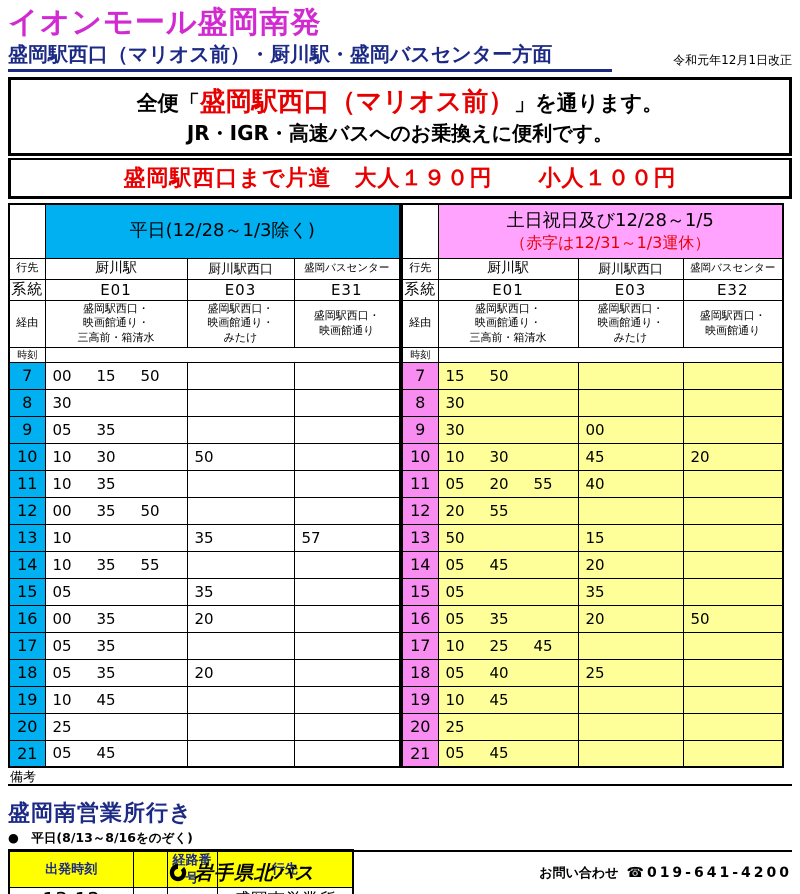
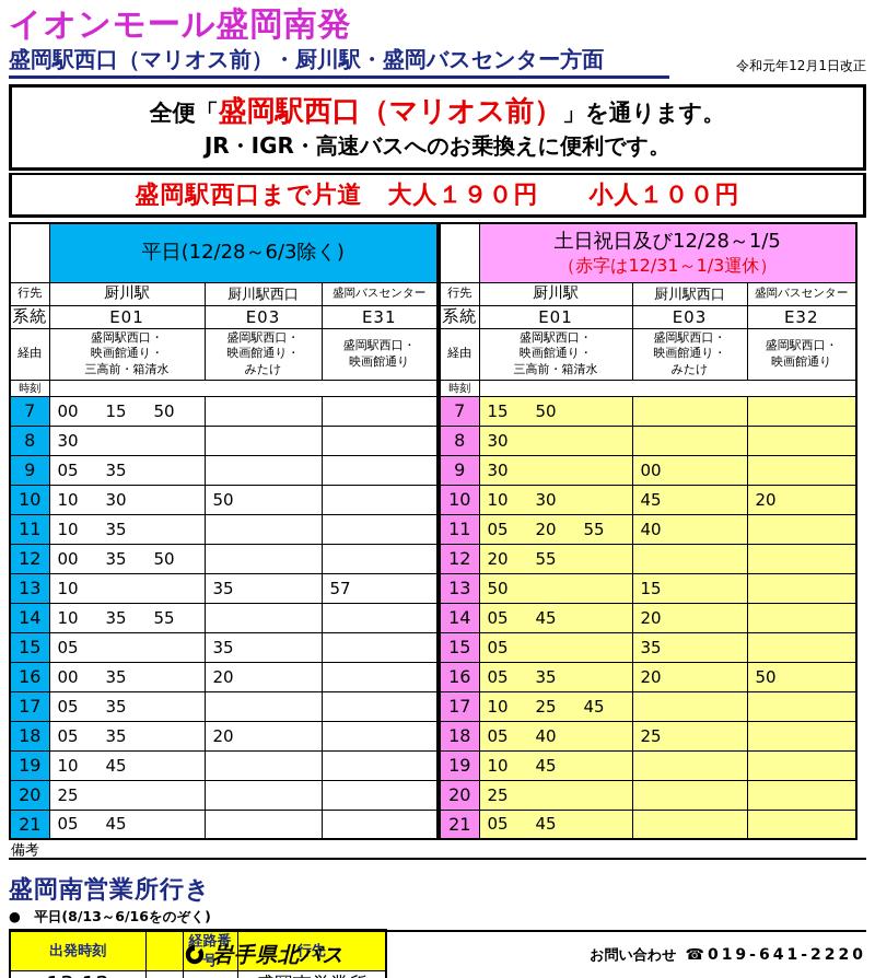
  イオンモール盛岡南発
  盛岡駅西口（マリオス前）・厨川駅・盛岡バスセンター方面
  令和元年12月1日改正
  全便「盛岡駅西口（マリオス前）」を通ります。
  JR・IGR・高速バスへのお乗換えに便利です。
  盛岡駅西口まで片道 大人１９０円 小人１００円
- 	平日(12/28～1/3除く)
+ 	平日(12/28～6/3除く)
  行先	厨川駅	厨川駅西口	盛岡バスセンター
  系統	E01	E03	E31
  経由	盛岡駅西口・映画館通り・三高前・箱清水	盛岡駅西口・映画館通り・みたけ	盛岡駅西口・映画館通り
  時刻
  7	00 15 50
  8	30
  9	05 35
  10	10 30	50
  11	10 35
  12	00 35 50
  13	10	35	57
  14	10 35 55
  15	05	35
  16	00 35	20
  17	05 35
  18	05 35	20
  19	10 45
  20	25
  21	05 45
  	土日祝日及び12/28～1/5（赤字は12/31～1/3運休）
  行先	厨川駅	厨川駅西口	盛岡バスセンター
  系統	E01	E03	E32
  経由	盛岡駅西口・映画館通り・三高前・箱清水	盛岡駅西口・映画館通り・みたけ	盛岡駅西口・映画館通り
  時刻
  7	15 50
  8	30
  9	30	00
  10	10 30	45	20
  11	05 20 55	40
  12	20 55
  13	50	15
  14	05 45	20
  15	05	35
  16	05 35	20	50
  17	10 25 45
  18	05 40	25
  19	10 45
  20	25
  21	05 45
  備考
  盛岡南営業所行き
- ● 平日(8/13～8/16をのぞく)
+ ● 平日(8/13～6/16をのぞく)
  出発時刻		経路番号	行先
  岩手県北バス
  お問い合わせ
- ☎019-641-4200
+ ☎019-641-2220
